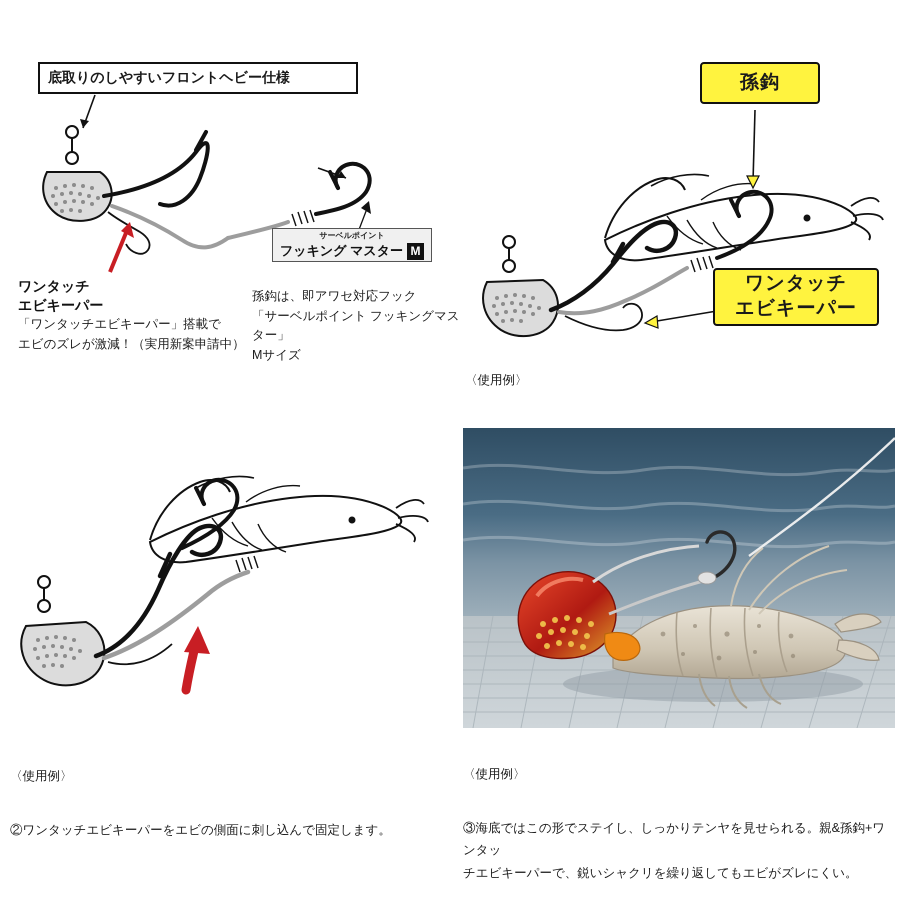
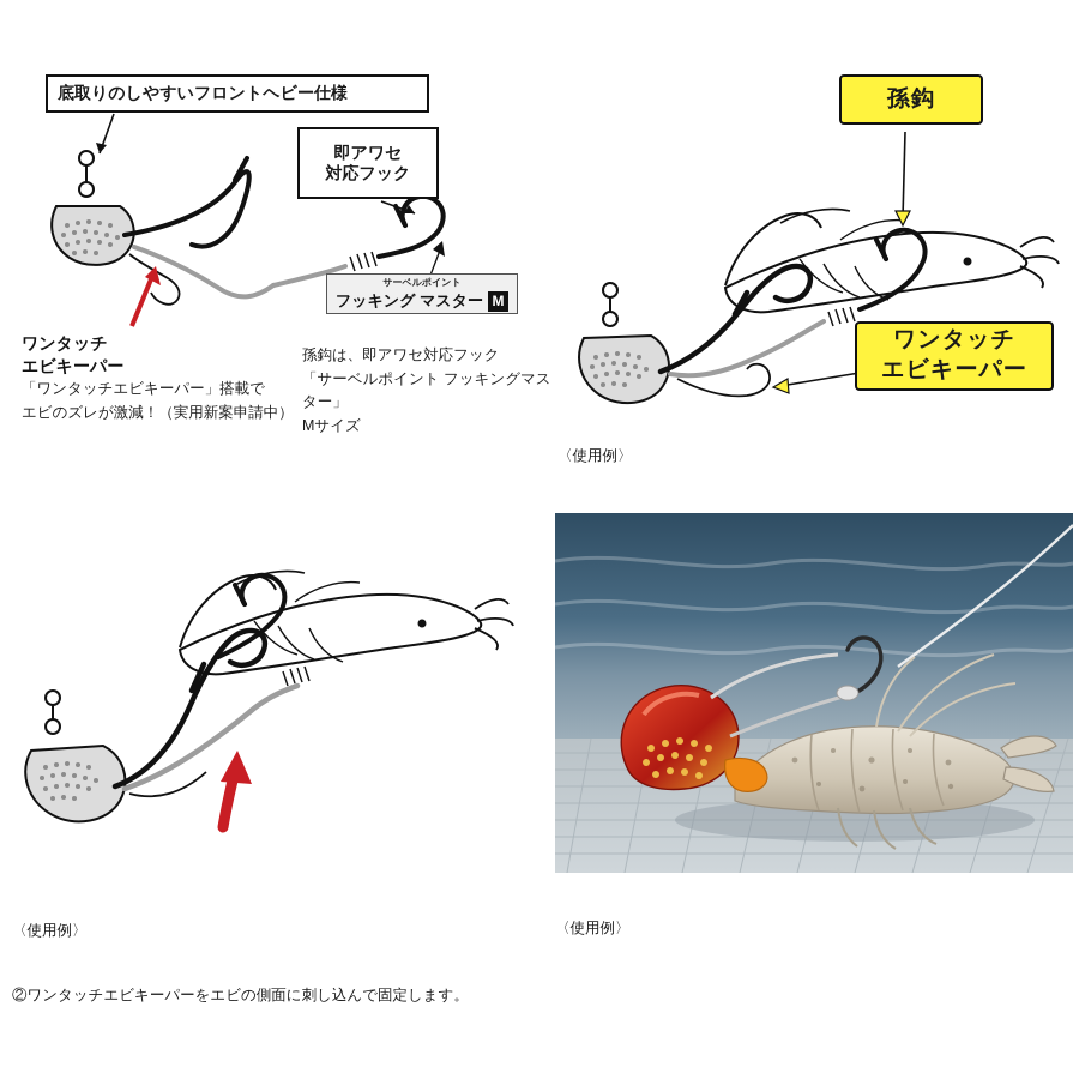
  底取りのしやすいフロントヘビー仕様
+ 即アワセ
+ 対応フック
  ワンタッチ
  エビキーパー
  「ワンタッチエビキーパー」搭載で
  エビのズレが激減！（実用新案申請中）
  サーベルポイント
  フッキング マスター M
  孫鈎は、即アワセ対応フック
  「サーベルポイント フッキングマスター」
  Mサイズ
  孫鈎
  ワンタッチ
  エビキーパー
  〈使用例〉
  〈使用例〉
  ②ワンタッチエビキーパーをエビの側面に刺し込んで固定します。
  〈使用例〉
- ③海底ではこの形でステイし、しっかりテンヤを見せられる。親&孫鈎+ワンタッ
- チエビキーパーで、鋭いシャクリを繰り返してもエビがズレにくい。
